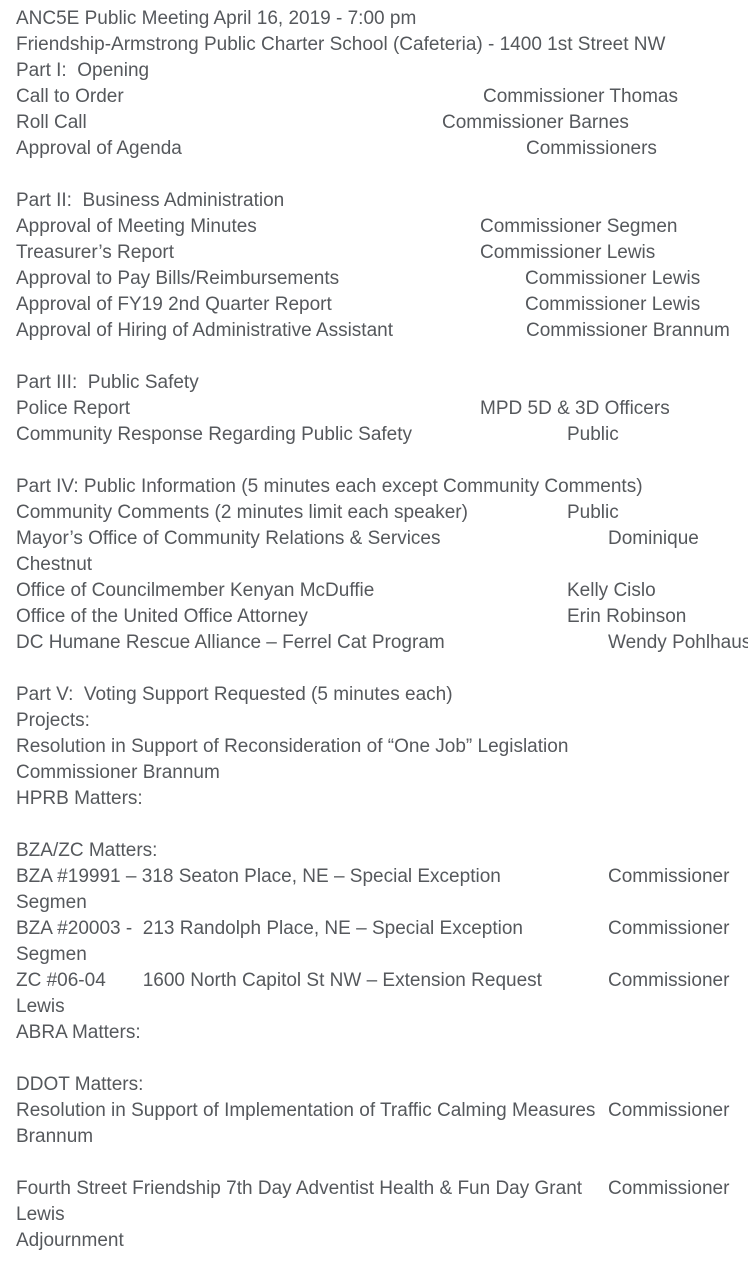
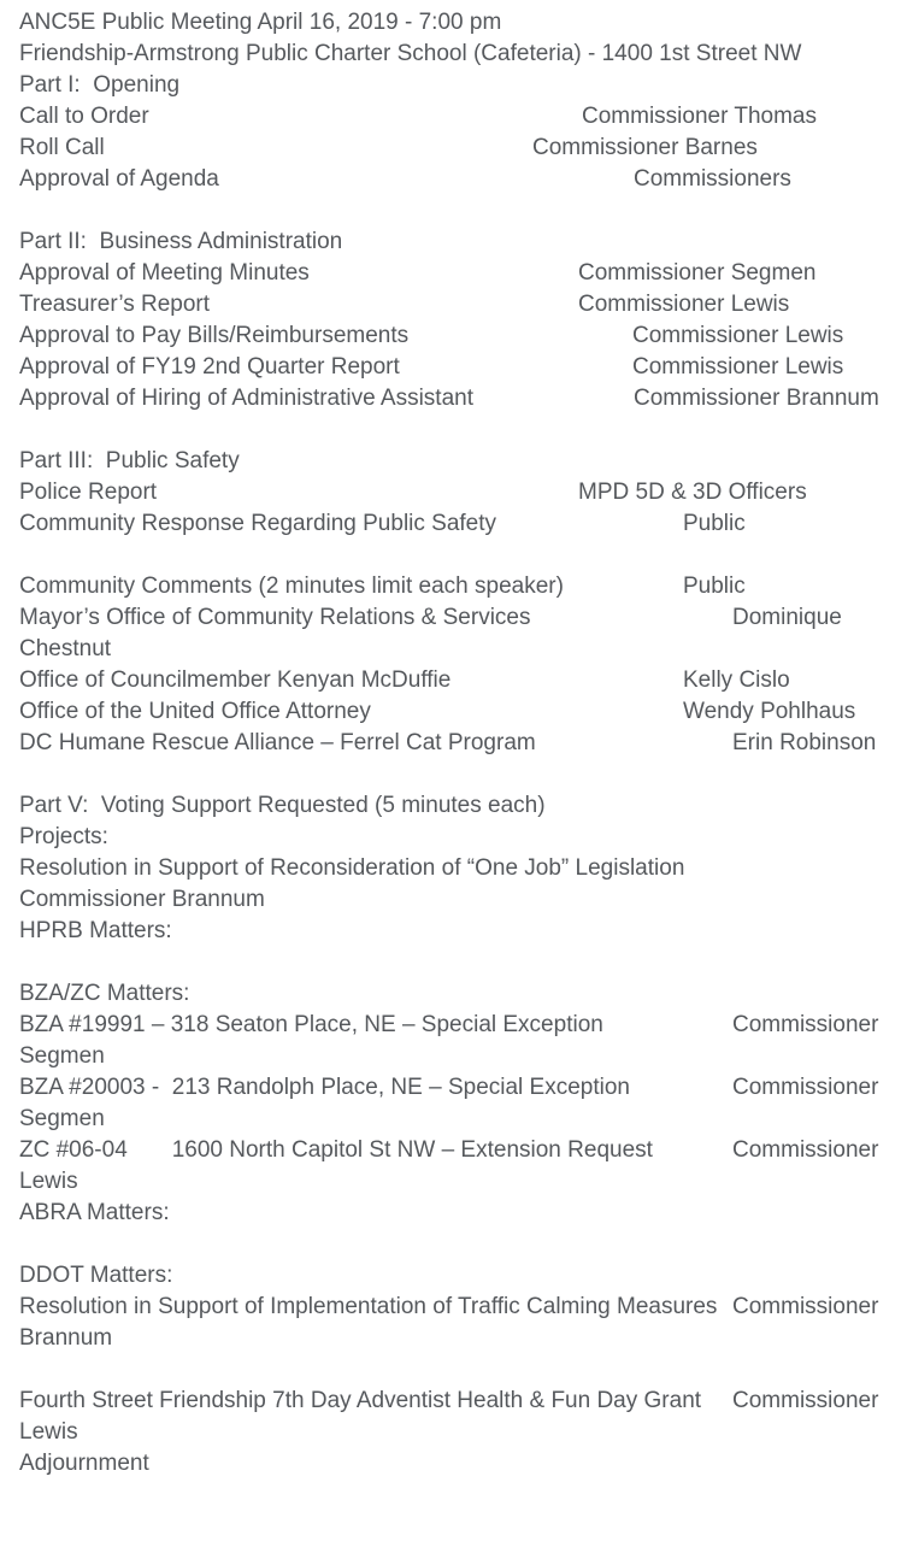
  ANC5E Public Meeting April 16, 2019 - 7:00 pm
  Friendship-Armstrong Public Charter School (Cafeteria) - 1400 1st Street NW
  Part I: Opening
  Call to Order
  Commissioner Thomas
  Roll Call
  Commissioner Barnes
  Approval of Agenda
  Commissioners
  Part II: Business Administration
  Approval of Meeting Minutes
  Commissioner Segmen
  Treasurer’s Report
  Commissioner Lewis
  Approval to Pay Bills/Reimbursements
  Commissioner Lewis
  Approval of FY19 2nd Quarter Report
  Commissioner Lewis
  Approval of Hiring of Administrative Assistant
  Commissioner Brannum
  Part III: Public Safety
  Police Report
  MPD 5D & 3D Officers
  Community Response Regarding Public Safety
  Public
- Part IV: Public Information (5 minutes each except Community Comments)
  Community Comments (2 minutes limit each speaker)
  Public
  Mayor’s Office of Community Relations & Services
  Dominique
  Chestnut
  Office of Councilmember Kenyan McDuffie
  Kelly Cislo
  Office of the United Office Attorney
- Erin Robinson
+ Wendy Pohlhaus
  DC Humane Rescue Alliance – Ferrel Cat Program
- Wendy Pohlhaus
+ Erin Robinson
  Part V: Voting Support Requested (5 minutes each)
  Projects:
  Resolution in Support of Reconsideration of “One Job” Legislation
  Commissioner Brannum
  HPRB Matters:
  BZA/ZC Matters:
  BZA #19991 – 318 Seaton Place, NE – Special Exception
  Commissioner
  Segmen
  BZA #20003 - 213 Randolph Place, NE – Special Exception
  Commissioner
  Segmen
  ZC #06-04 1600 North Capitol St NW – Extension Request
  Commissioner
  Lewis
  ABRA Matters:
  DDOT Matters:
  Resolution in Support of Implementation of Traffic Calming Measures
  Commissioner
  Brannum
  Fourth Street Friendship 7th Day Adventist Health & Fun Day Grant
  Commissioner
  Lewis
  Adjournment
